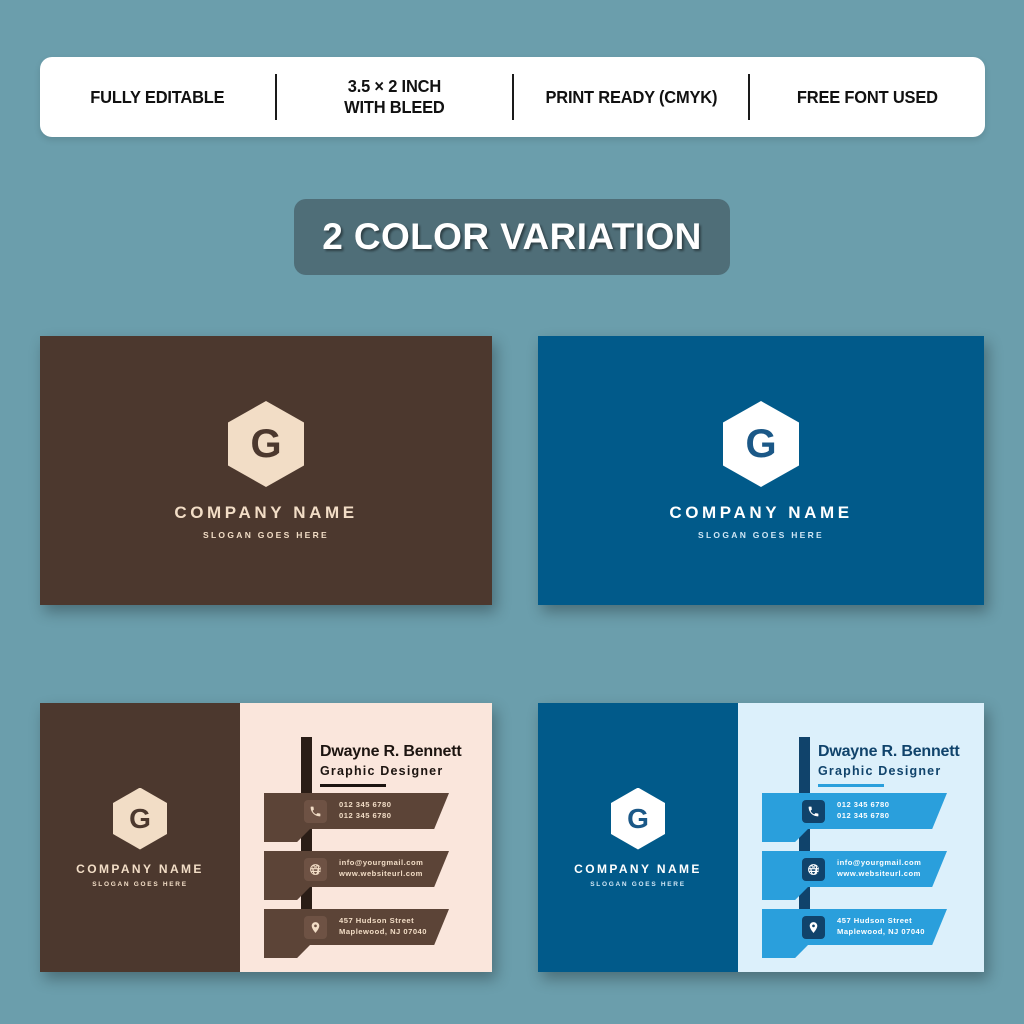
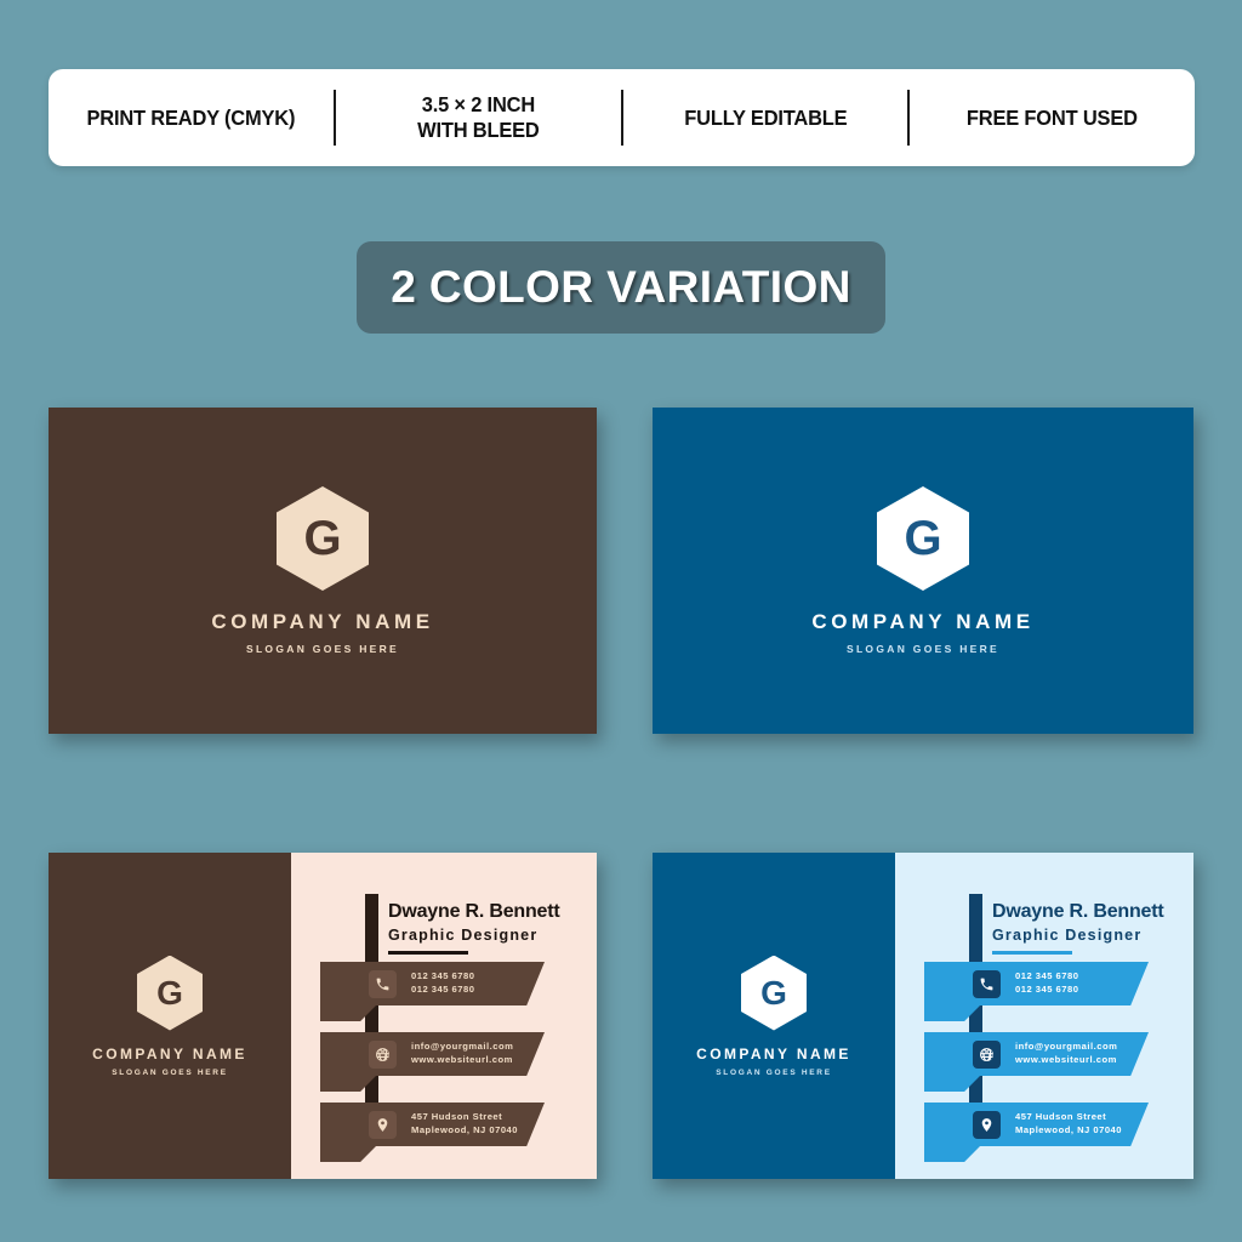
- FULLY EDITABLE
+ PRINT READY (CMYK)
  3.5 × 2 INCH
  WITH BLEED
- PRINT READY (CMYK)
+ FULLY EDITABLE
  FREE FONT USED
  2 COLOR VARIATION
  G
  COMPANY NAME
  SLOGAN GOES HERE
  G
  COMPANY NAME
  SLOGAN GOES HERE
  G
  COMPANY NAME
  Dwayne R. Bennett
  Graphic Designer
  012 345 6780
  012 345 6780
  info@yourgmail.com
  www.websiteurl.com
  457 Hudson Street
  Maplewood, NJ 07040
  G
  COMPANY NAME
  Dwayne R. Bennett
  Graphic Designer
  012 345 6780
  012 345 6780
  info@yourgmail.com
  www.websiteurl.com
  457 Hudson Street
  Maplewood, NJ 07040
